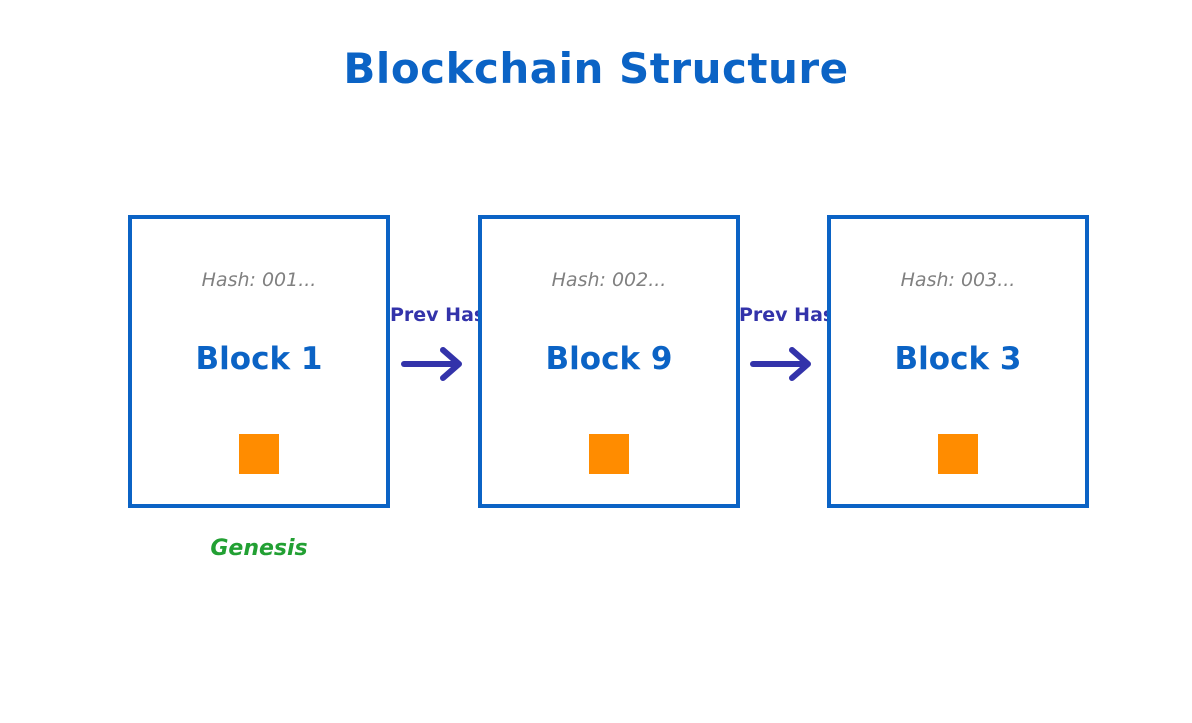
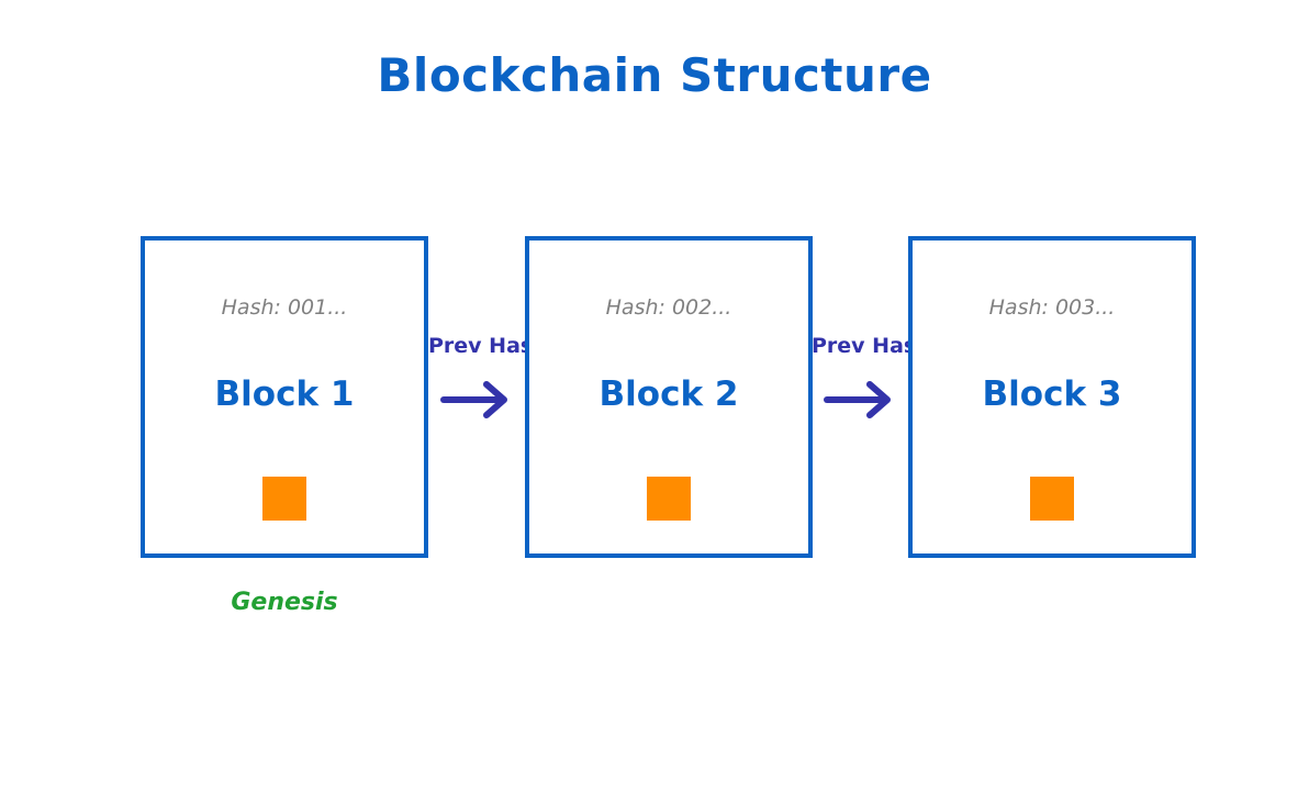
  Blockchain Structure
  Hash: 001...
  Block 1
  Prev Ha
  Hash: 002...
- Block 9
+ Block 2
  Prev Ha
  Hash: 003...
  Block 3
  Genesis
